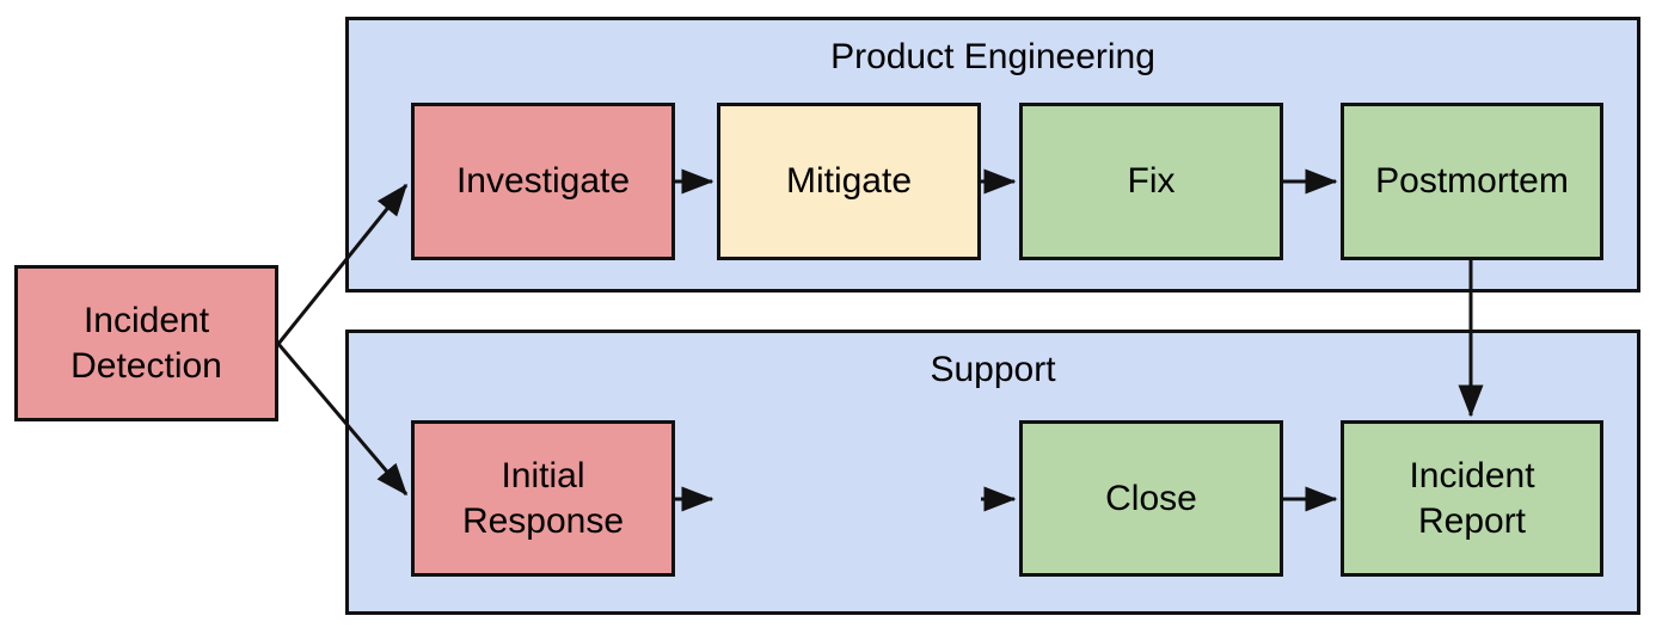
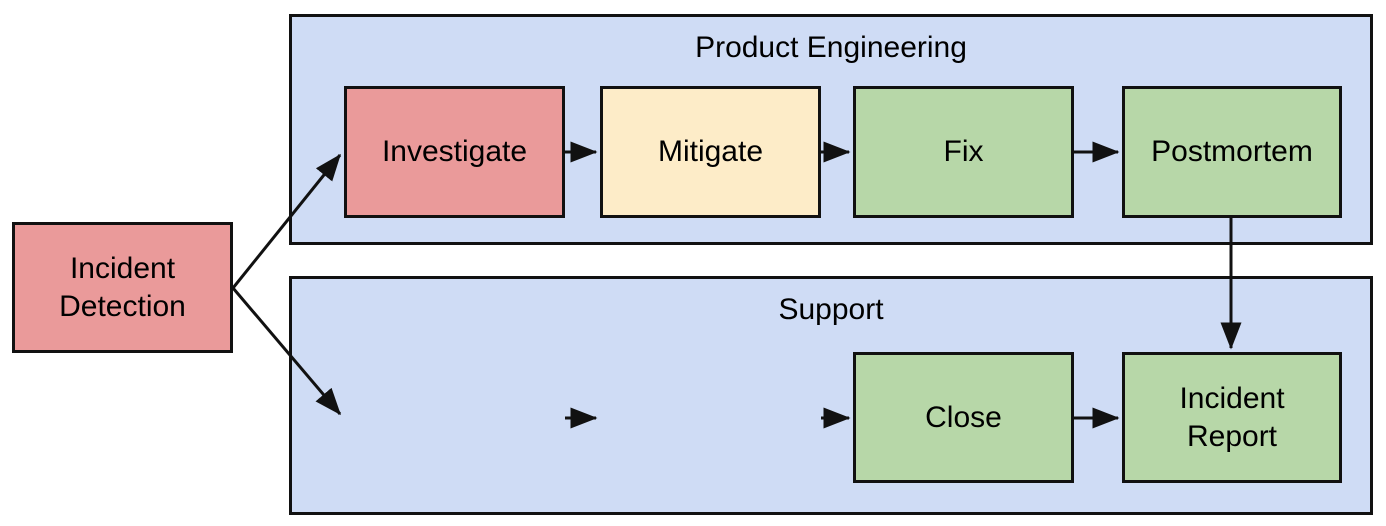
  Product Engineering
  Support
  Incident
  Detection
  Investigate
  Mitigate
  Fix
  Postmortem
- Initial
- Response
  Close
  Incident
  Report
